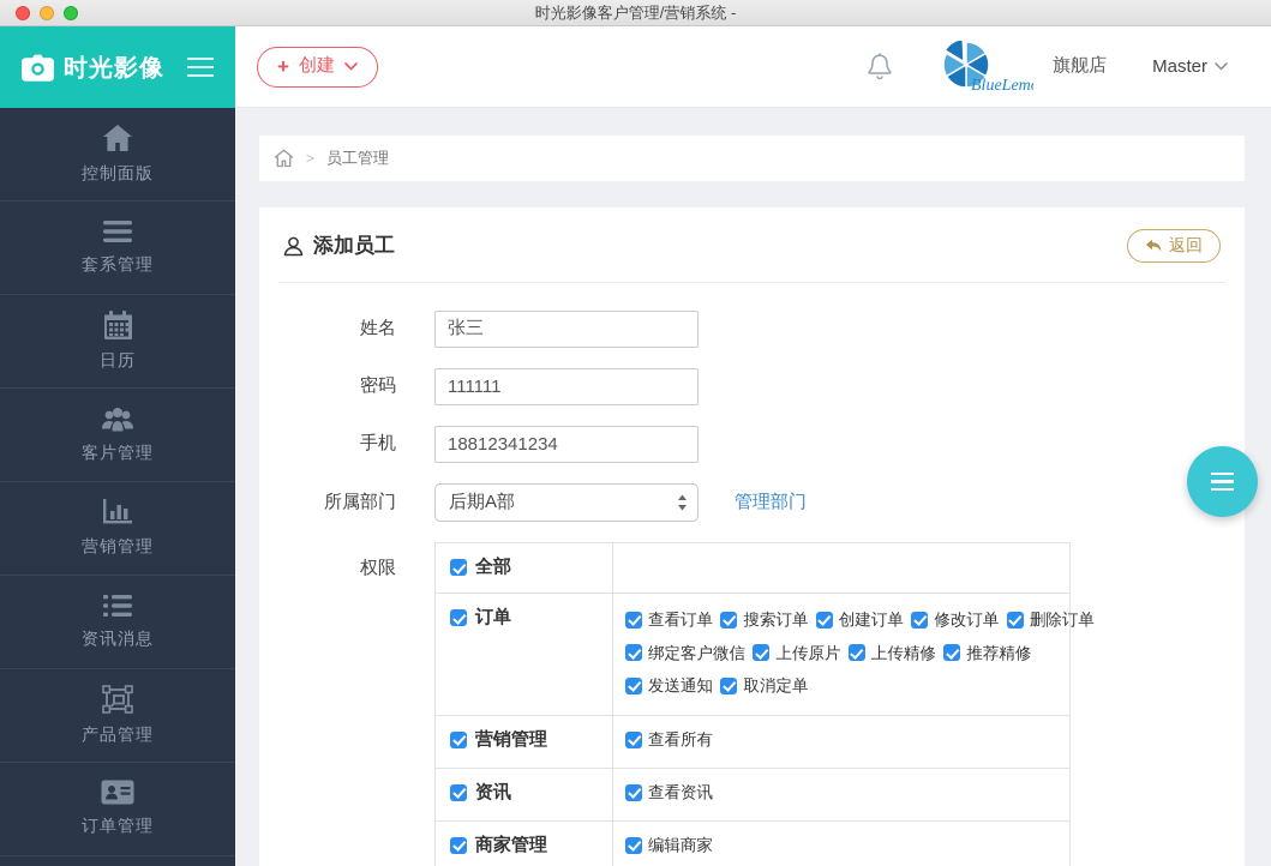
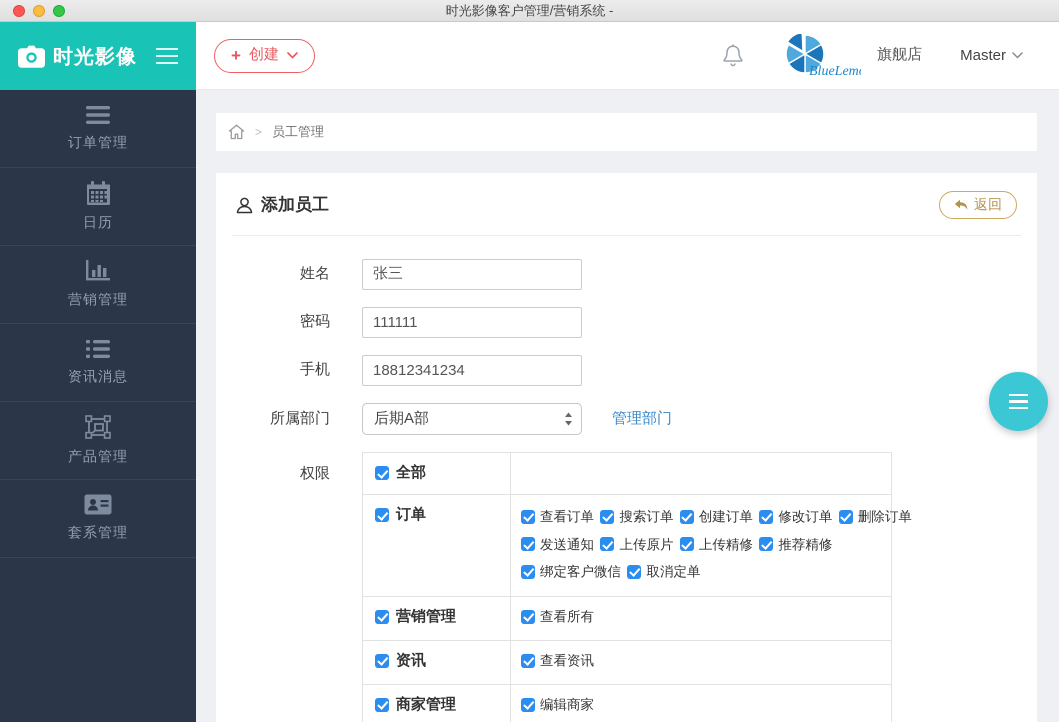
  时光影像客户管理/营销系统 -
  时光影像
- 控制面版
- 套系管理
+ 订单管理
  日历
- 客片管理
  营销管理
  资讯消息
  产品管理
- 订单管理
+ 套系管理
  +
  创建
  BlueLem
  旗舰店
  Master
  >
  员工管理
  添加员工
  返回
  姓名
  张三
  密码
  111111
  手机
  18812341234
  所属部门
  后期A部
  管理部门
  权限
  全部
  订单
  查看订单
  搜索订单
  创建订单
  修改订单
  删除订单
- 绑定客户微信
+ 发送通知
  上传原片
  上传精修
  推荐精修
- 发送通知
+ 绑定客户微信
  取消定单
  营销管理
  查看所有
  资讯
  查看资讯
  商家管理
  编辑商家
